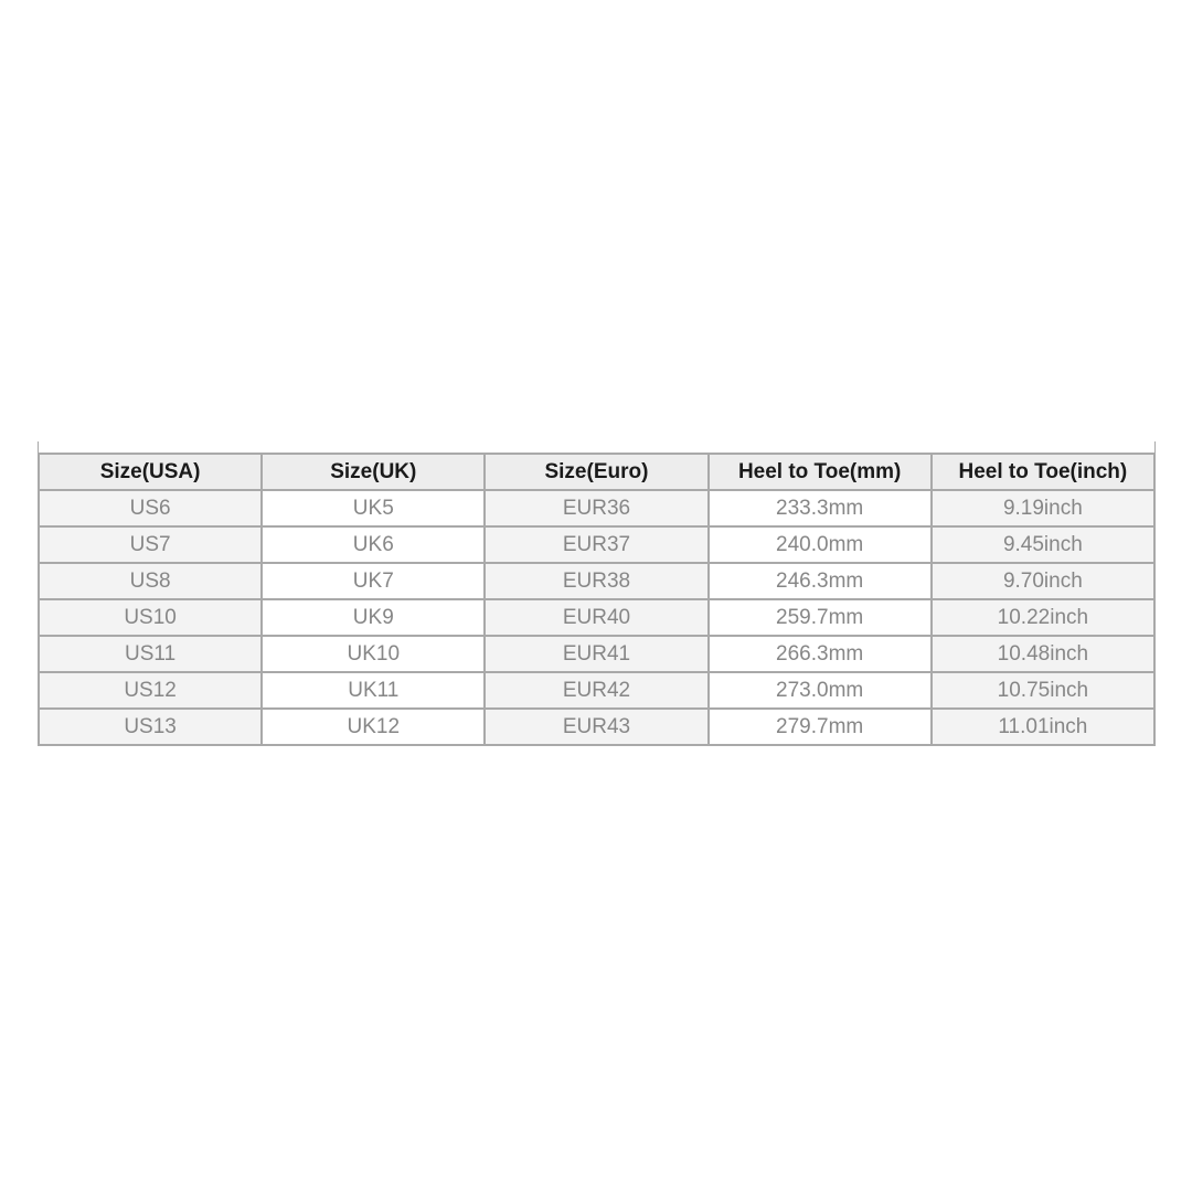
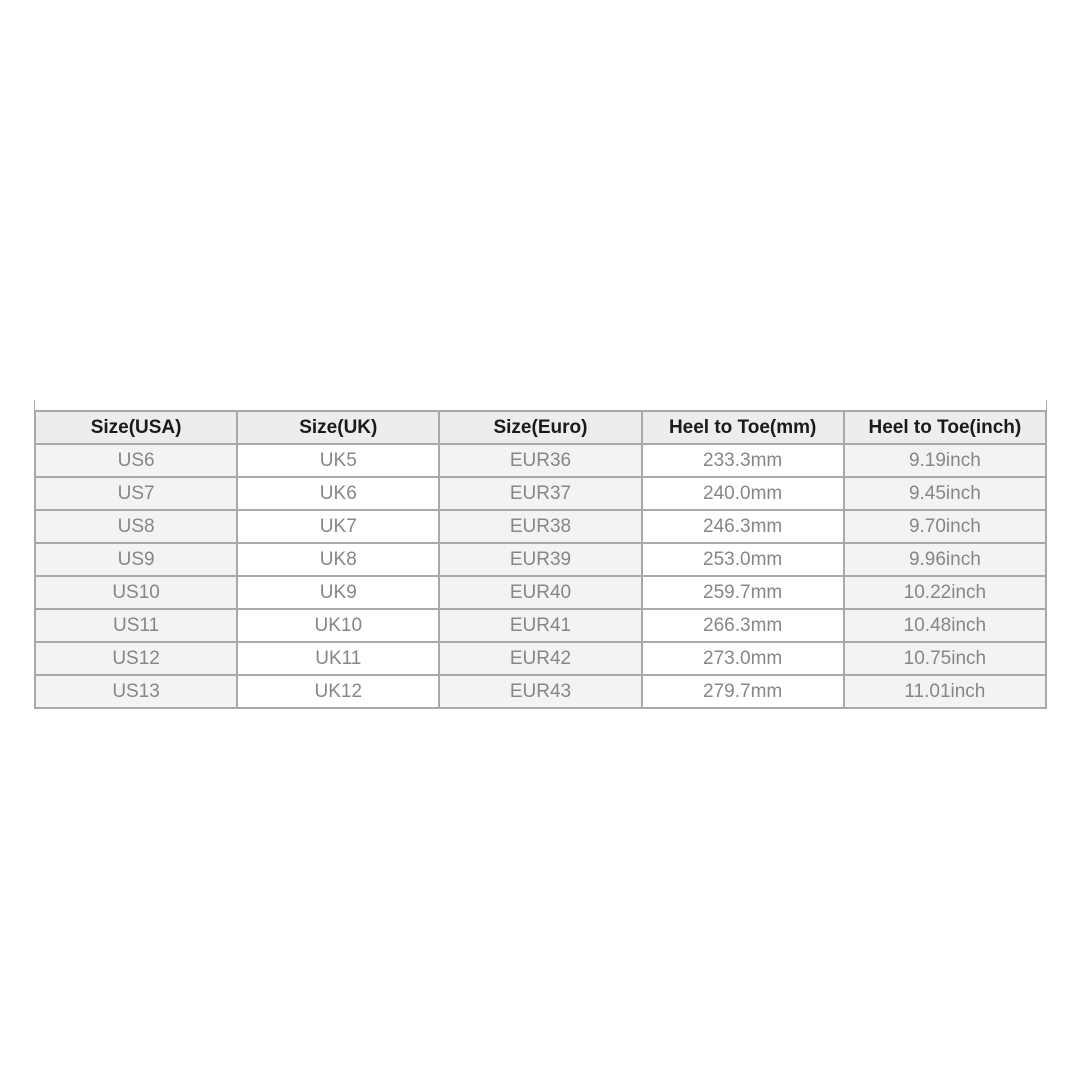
  Size(USA)	Size(UK)	Size(Euro)	Heel to Toe(mm)	Heel to Toe(inch)
  US6	UK5	EUR36	233.3mm	9.19inch
  US7	UK6	EUR37	240.0mm	9.45inch
  US8	UK7	EUR38	246.3mm	9.70inch
+ US9	UK8	EUR39	253.0mm	9.96inch
  US10	UK9	EUR40	259.7mm	10.22inch
  US11	UK10	EUR41	266.3mm	10.48inch
  US12	UK11	EUR42	273.0mm	10.75inch
  US13	UK12	EUR43	279.7mm	11.01inch
